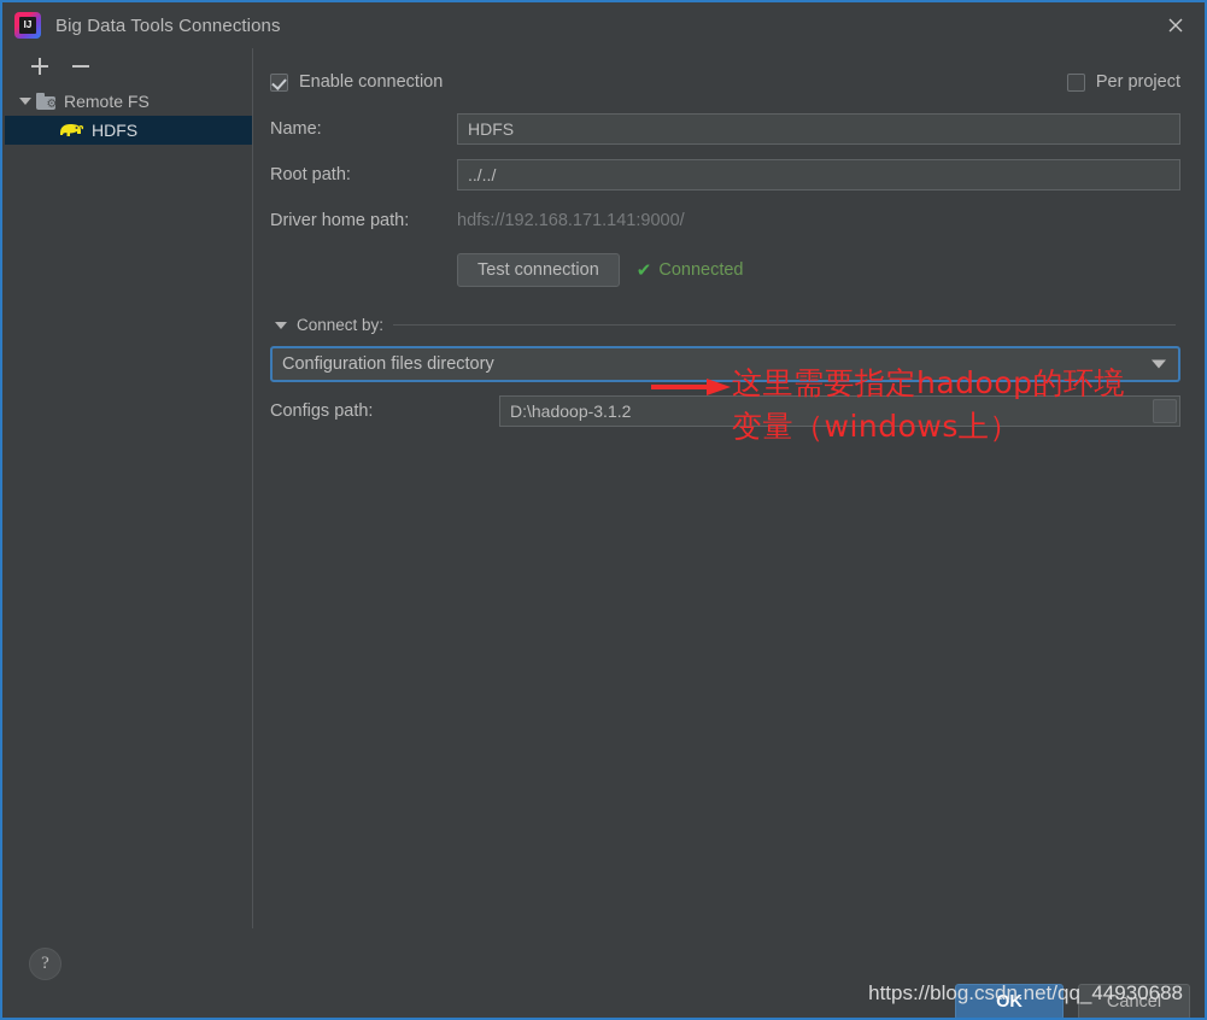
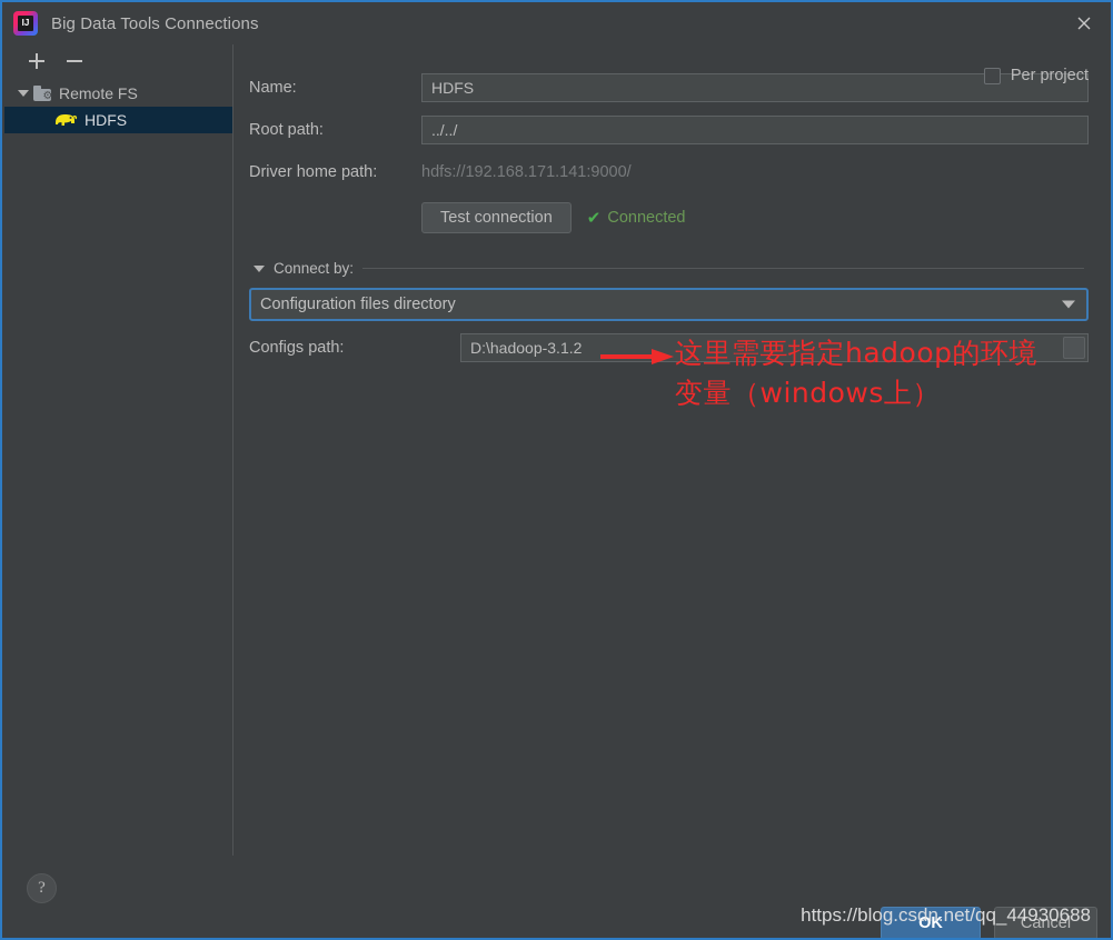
  Big Data Tools Connections
  ⚙
  Remote FS
  HDFS
- Enable connection
  Per project
  Name:
  HDFS
  Root path:
  ../../
  Driver home path:
  hdfs://192.168.171.141:9000/
  Test connection
  ✔
  Connected
  Connect by:
  Configuration files directory
  Configs path:
  D:\hadoop-3.1.2
  这里需要指定hadoop的环境
  变量（windows上）
  ?
  OK
  Cancel
  https://blog.csdn.net/qq_44930688
